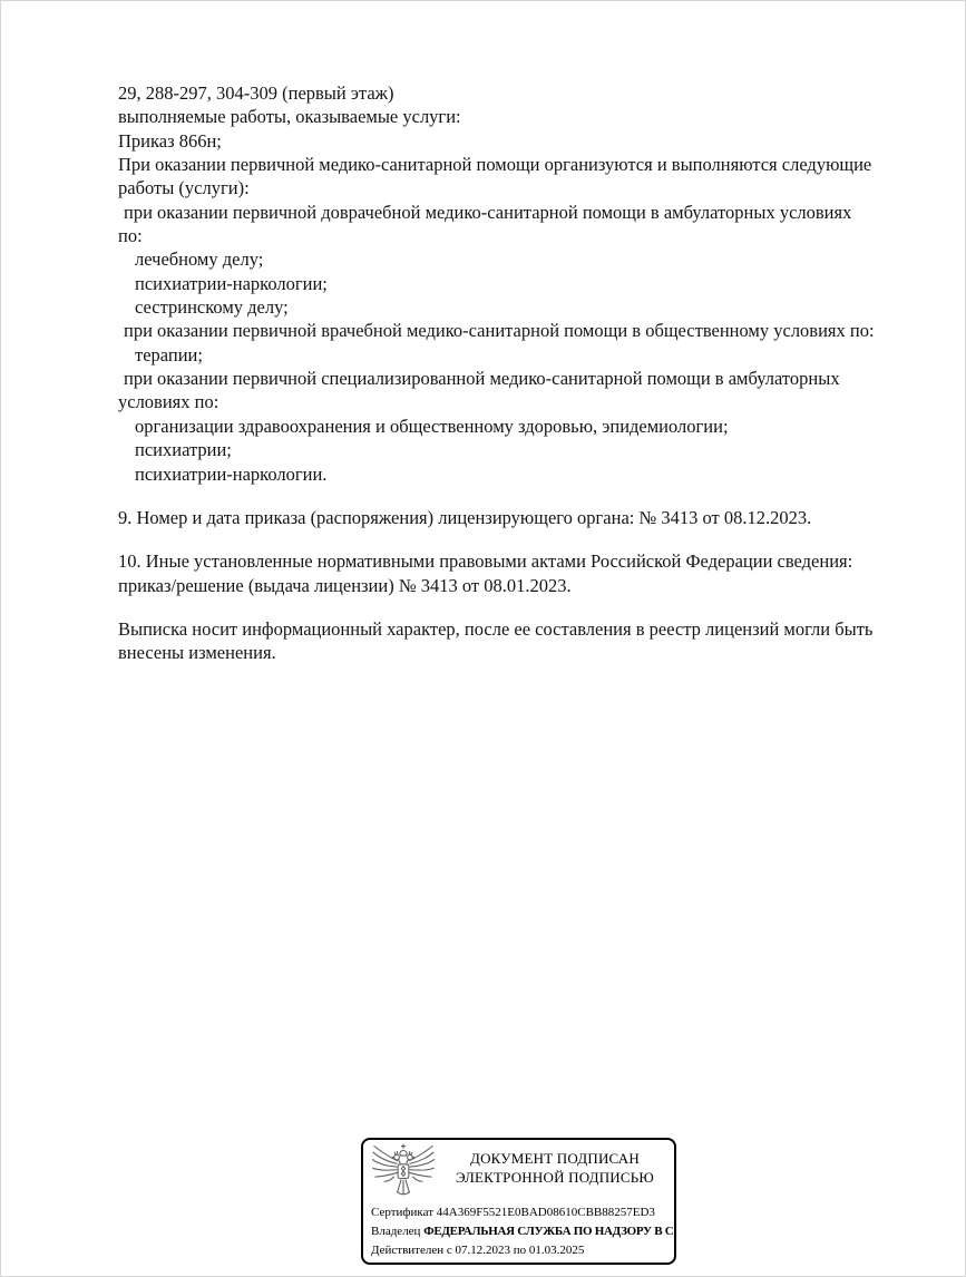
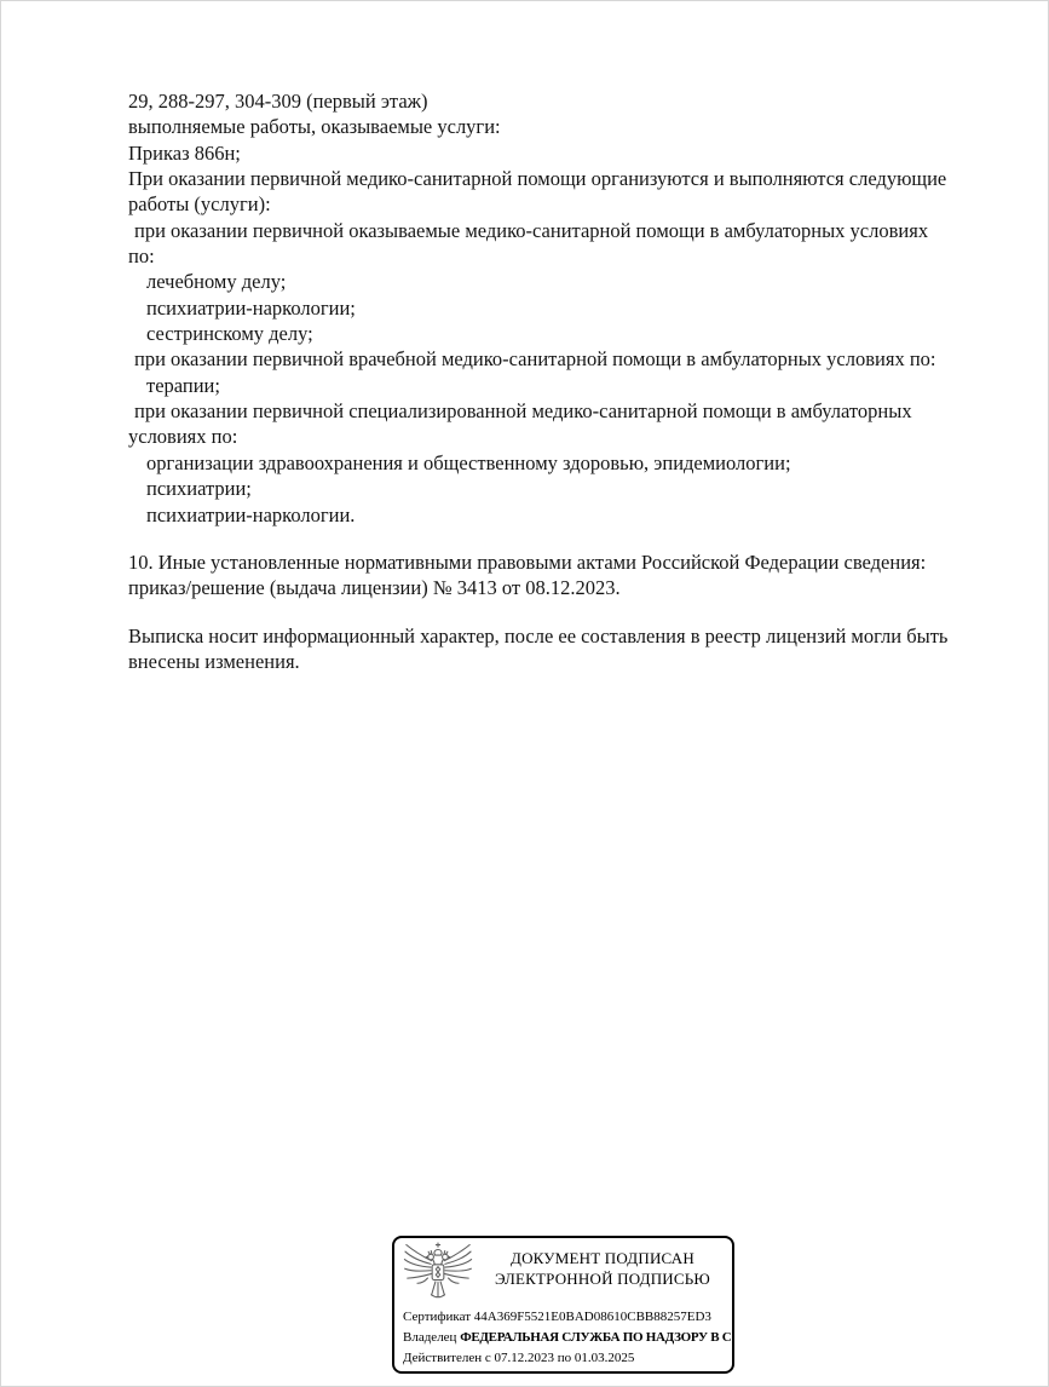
  29, 288-297, 304-309 (первый этаж)
  выполняемые работы, оказываемые услуги:
  Приказ 866н;
  При оказании первичной медико-санитарной помощи организуются и выполняются следующие
  работы (услуги):
- при оказании первичной доврачебной медико-санитарной помощи в амбулаторных условиях
+ при оказании первичной оказываемые медико-санитарной помощи в амбулаторных условиях
  по:
  лечебному делу;
  психиатрии-наркологии;
  сестринскому делу;
- при оказании первичной врачебной медико-санитарной помощи в общественному условиях по:
+ при оказании первичной врачебной медико-санитарной помощи в амбулаторных условиях по:
  терапии;
  при оказании первичной специализированной медико-санитарной помощи в амбулаторных
  условиях по:
  организации здравоохранения и общественному здоровью, эпидемиологии;
  психиатрии;
  психиатрии-наркологии.
- 9. Номер и дата приказа (распоряжения) лицензирующего органа: № 3413 от 08.12.2023.
  10. Иные установленные нормативными правовыми актами Российской Федерации сведения:
- приказ/решение (выдача лицензии) № 3413 от 08.01.2023.
+ приказ/решение (выдача лицензии) № 3413 от 08.12.2023.
  Выписка носит информационный характер, после ее составления в реестр лицензий могли быть
  внесены изменения.
  ДОКУМЕНТ ПОДПИСАН
  ЭЛЕКТРОННОЙ ПОДПИСЬЮ
  Сертификат 44A369F5521E0BAD08610CBB88257ED3
  Владелец ФЕДЕРАЛЬНАЯ СЛУЖБА ПО НАДЗОРУ В С
  Действителен с 07.12.2023 по 01.03.2025
